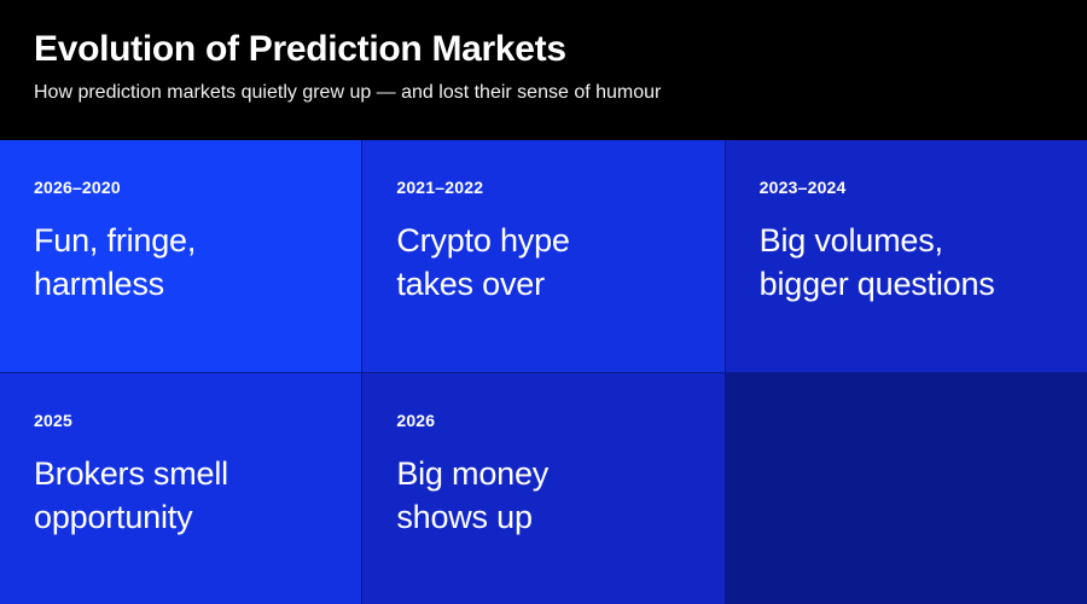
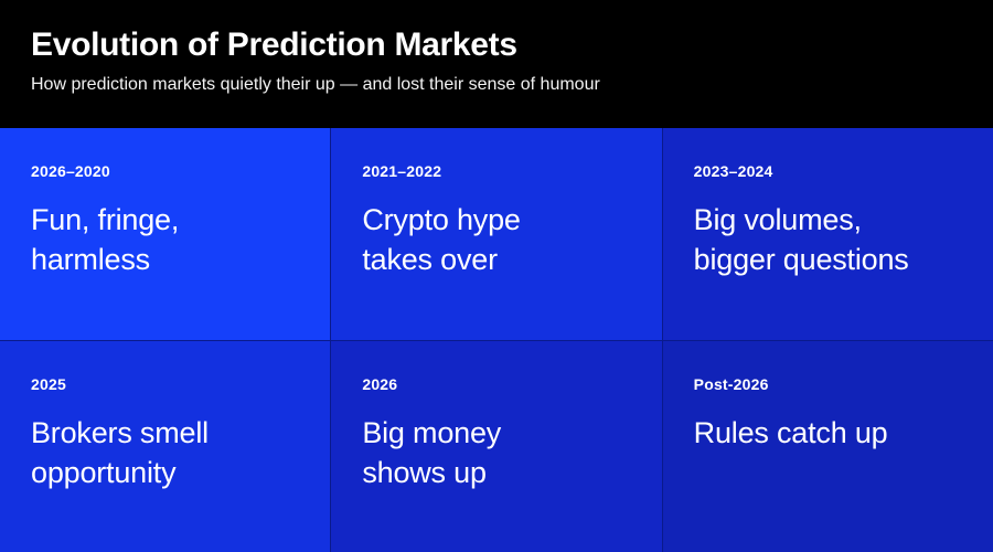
  Evolution of Prediction Markets
- How prediction markets quietly grew up — and lost their sense of humour
+ How prediction markets quietly their up — and lost their sense of humour
  2026–2020
  Fun, fringe,
  harmless
  2021–2022
  Crypto hype
  takes over
  2023–2024
  Big volumes,
  bigger questions
  2025
  Brokers smell
  opportunity
  2026
  Big money
  shows up
+ Post-2026
+ Rules catch up
